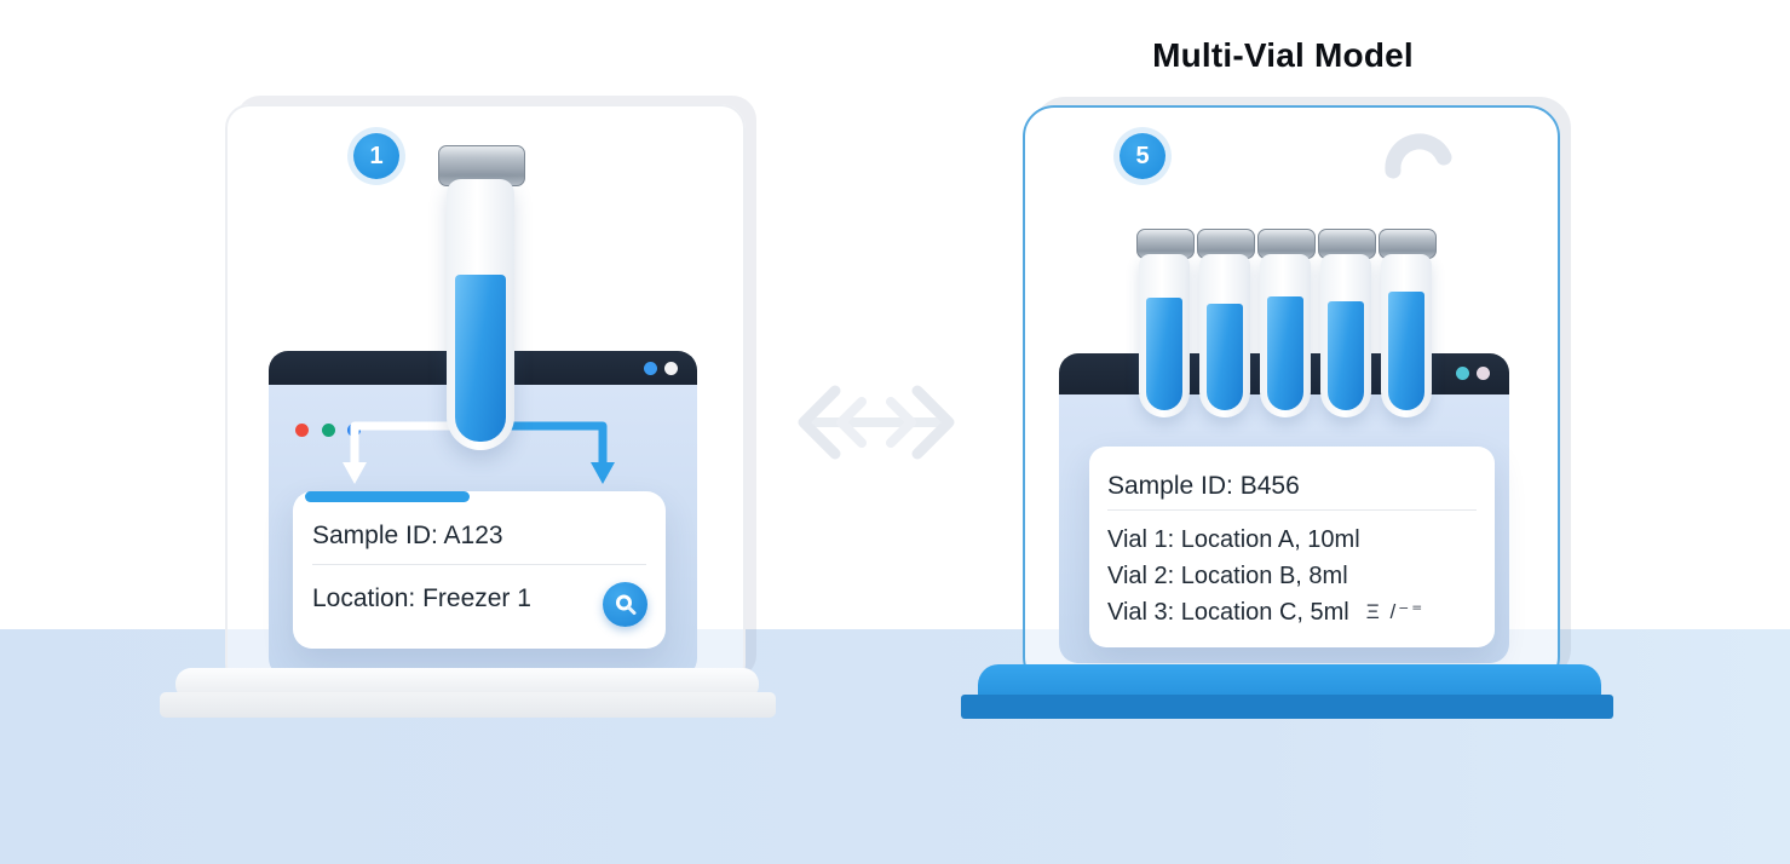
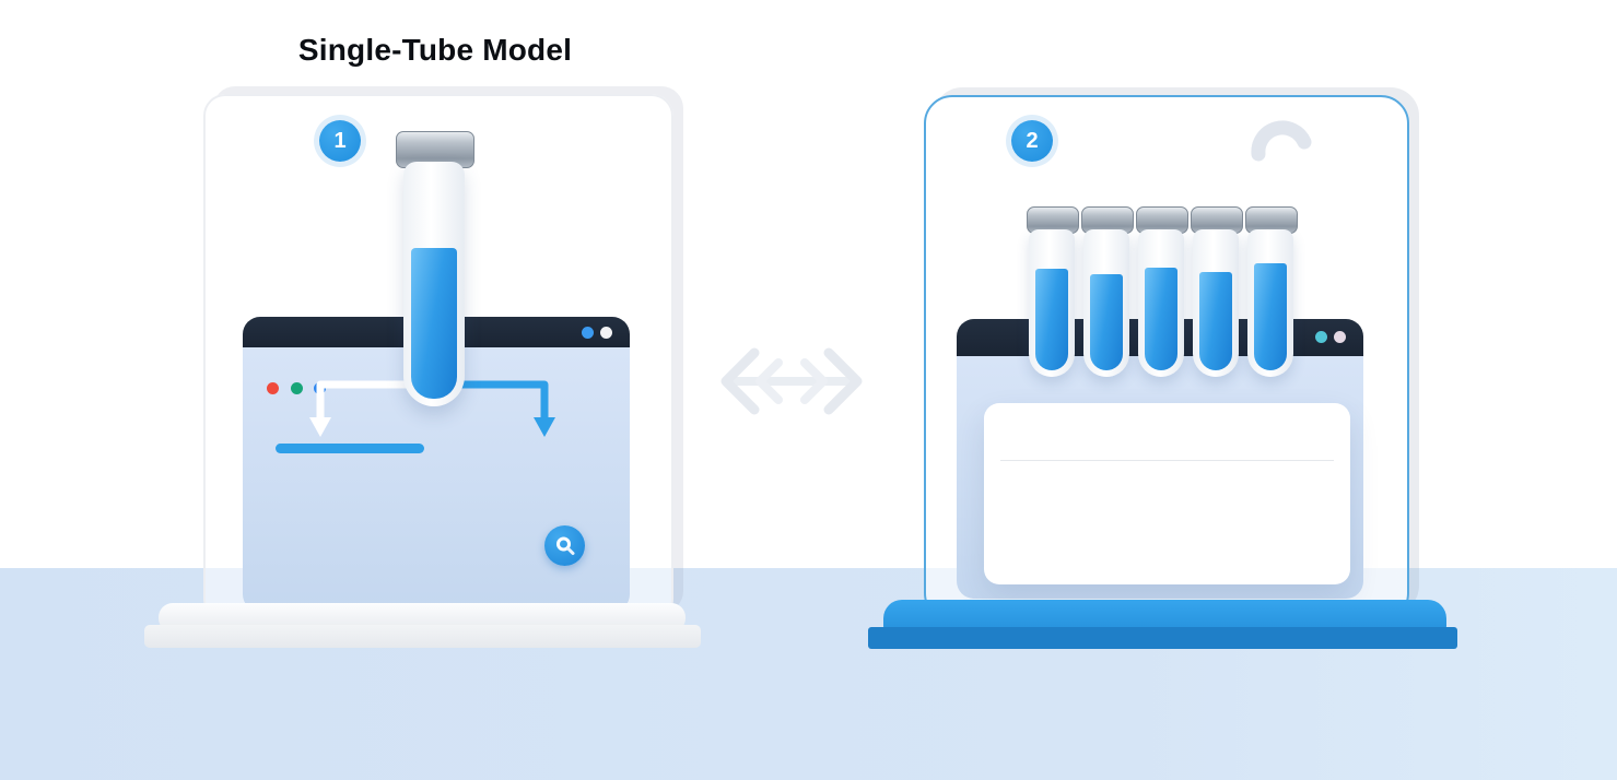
+ Single-Tube Model
  1
- Sample ID: A123
- Location: Freezer 1
- Multi-Vial Model
- 5
+ 2
- Sample ID: B456
- Vial 1: Location A, 10ml
- Vial 2: Location B, 8ml
- Vial 3: Location C, 5ml
- Ξ /⁻⁼
